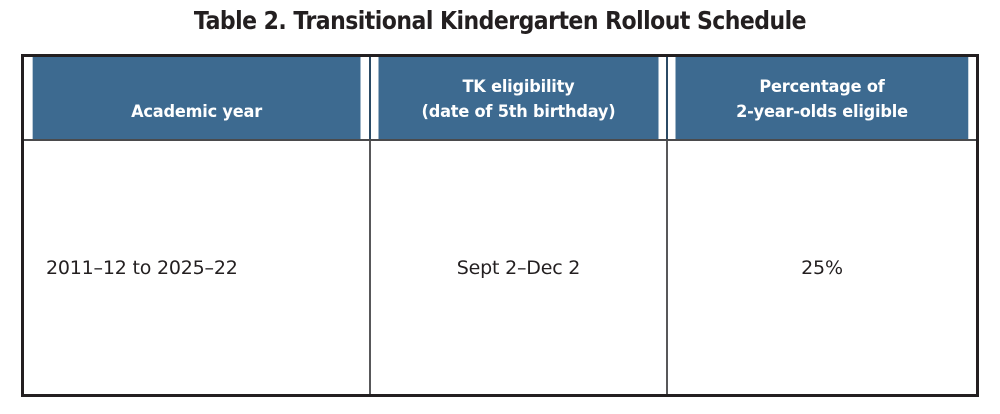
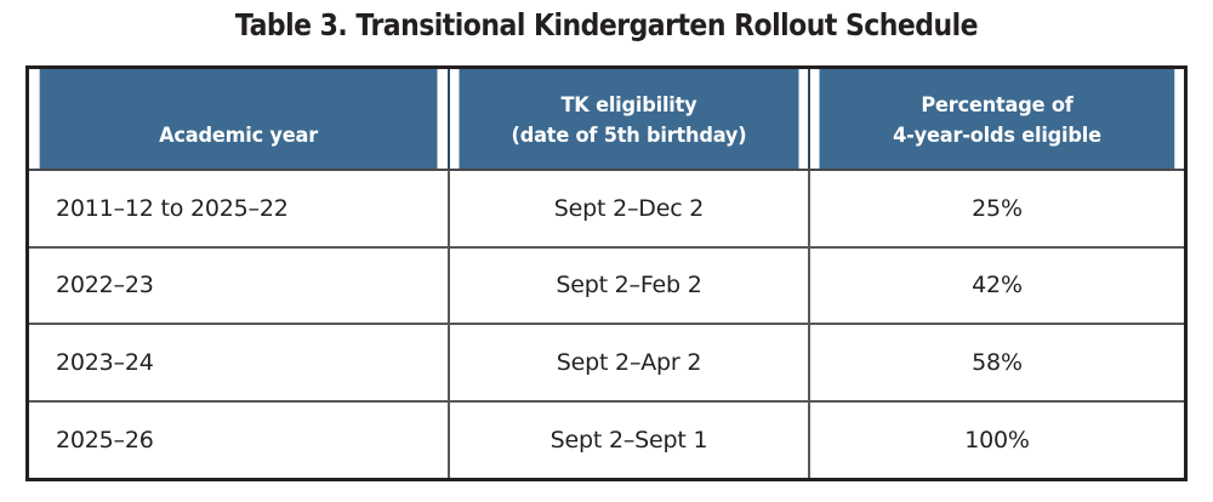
- Table 2. Transitional Kindergarten Rollout Schedule
+ Table 3. Transitional Kindergarten Rollout Schedule
- Academic year	TK eligibility (date of 5th birthday)	Percentage of 2-year-olds eligible
+ Academic year	TK eligibility (date of 5th birthday)	Percentage of 4-year-olds eligible
  2011–12 to 2025–22	Sept 2–Dec 2	25%
+ 2022–23	Sept 2–Feb 2	42%
+ 2023–24	Sept 2–Apr 2	58%
+ 2025–26	Sept 2–Sept 1	100%
